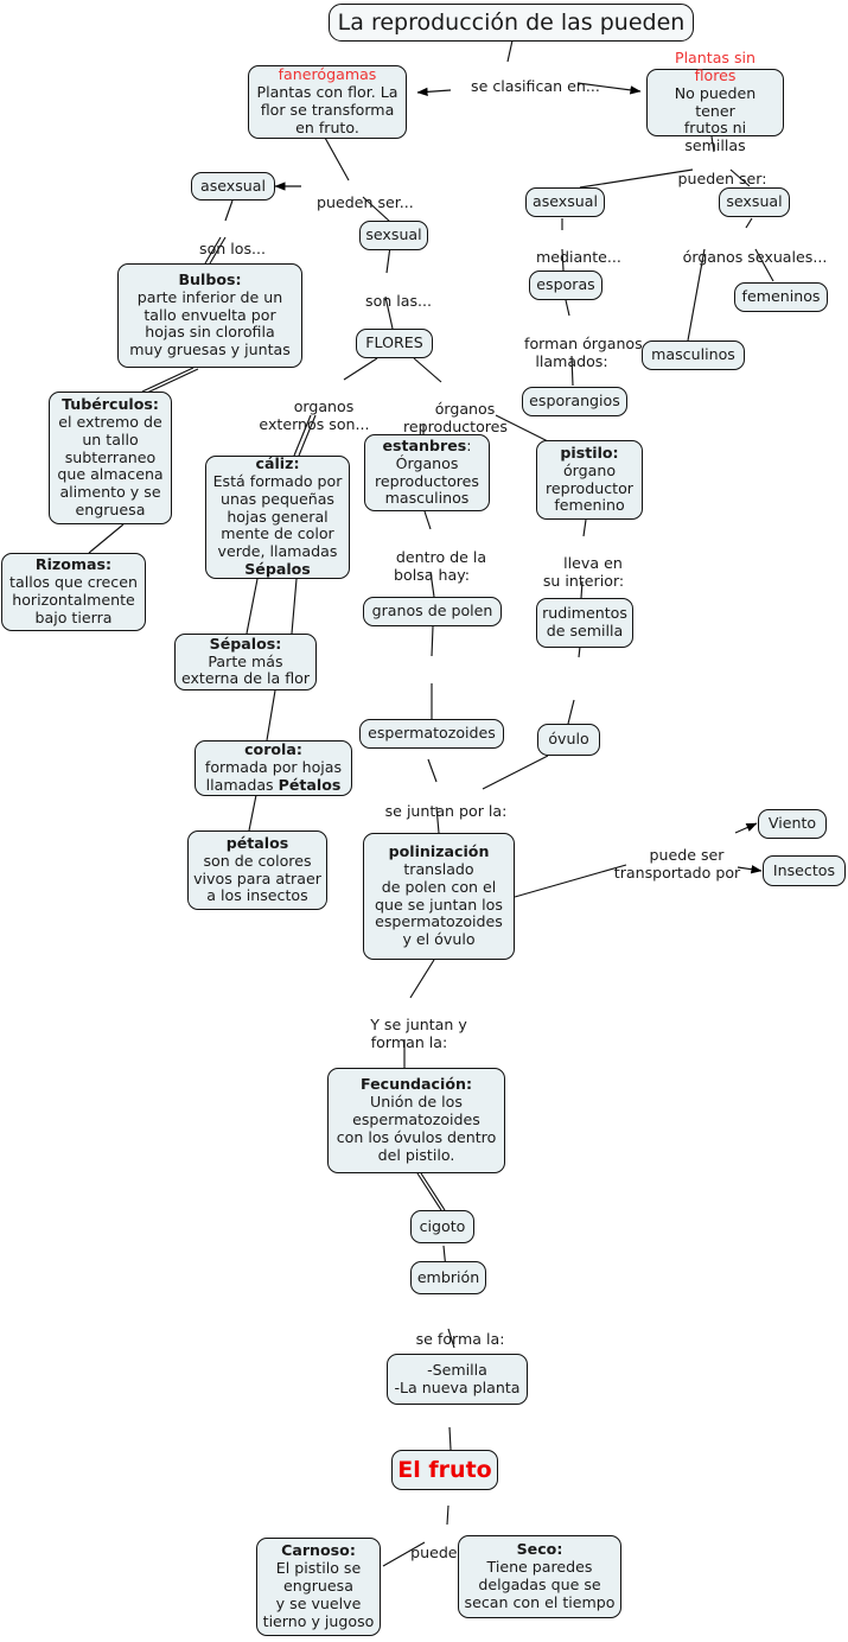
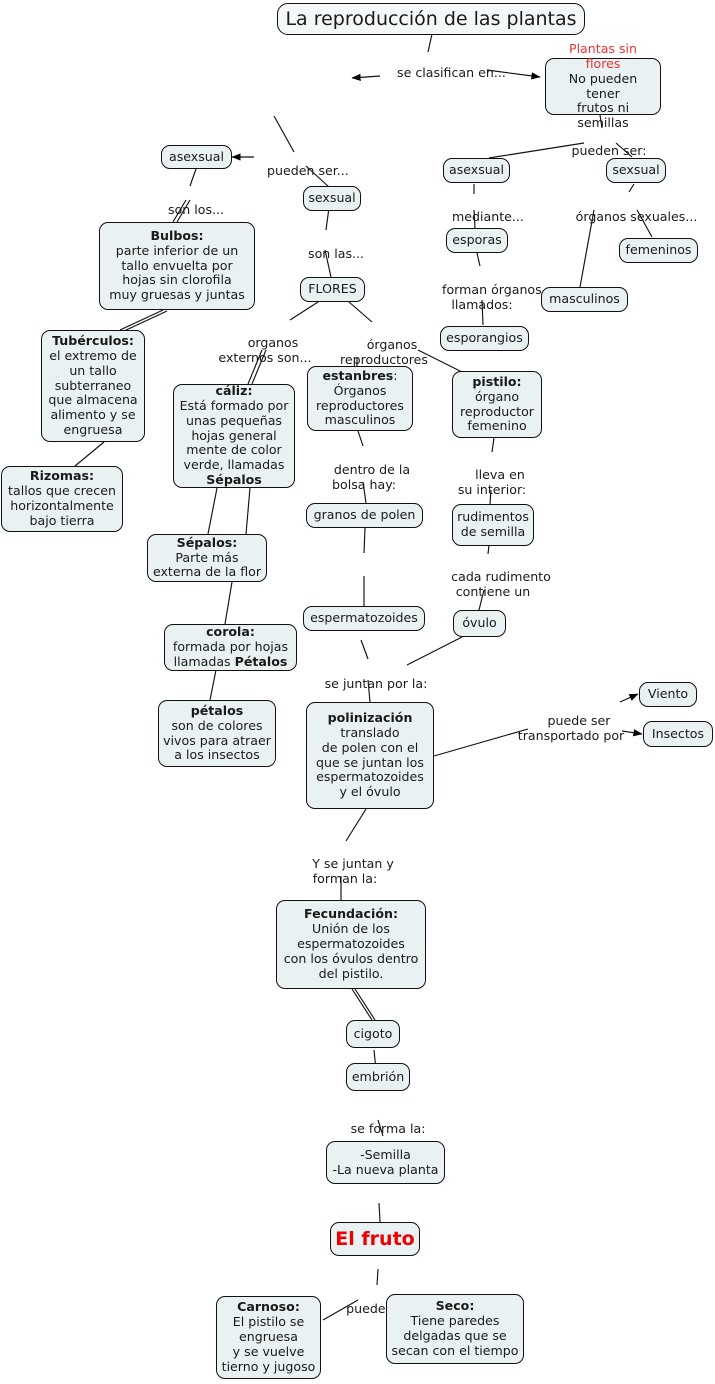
- La reproducción de las pueden
+ La reproducción de las plantas
- fanerógamas
- Plantas con flor. La
- flor se transforma
- en fruto.
  Plantas sin flores
  No pueden tener
  frutos ni semillas
  asexsual
  sexsual
  FLORES
  asexsual
  sexsual
  esporas
  esporangios
  masculinos
  femeninos
  Bulbos:
  parte inferior de un
  tallo envuelta por
  hojas sin clorofila
  muy gruesas y juntas
  Tubérculos:
  el extremo de
  un tallo
  subterraneo
  que almacena
  alimento y se
  engruesa
  Rizomas:
  tallos que crecen
  horizontalmente
  bajo tierra
  cáliz:
  Está formado por
  unas pequeñas
  hojas general
  mente de color
  verde, llamadas
  Sépalos
  Sépalos:
  Parte más
  externa de la flor
  corola:
  formada por hojas
  llamadas Pétalos
  pétalos
  son de colores
  vivos para atraer
  a los insectos
  estanbres:
  Órganos
  reproductores
  masculinos
  pistilo:
  órgano
  reproductor
  femenino
  granos de polen
  espermatozoides
  rudimentos
  de semilla
  óvulo
  polinización
  translado
  de polen con el
  que se juntan los
  espermatozoides
  y el óvulo
  Viento
  Insectos
  Fecundación:
  Unión de los
  espermatozoides
  con los óvulos dentro
  del pistilo.
  cigoto
  embrión
  -Semilla
  -La nueva planta
  El fruto
  Carnoso:
  El pistilo se
  engruesa
  y se vuelve
  tierno y jugoso
  Seco:
  Tiene paredes
  delgadas que se
  secan con el tiempo
  se clasifican en...
  pueden ser...
  son los...
  son las...
  pueden ser:
  mediante...
  órganos sexuales...
  forman órganos
  llamados:
  organos
  externos son...
  órganos
  reproductores
  dentro de la
  bolsa hay:
  lleva en
  su interior:
+ cada rudimento
+ contiene un
  se juntan por la:
  puede ser
  transportado por
  Y se juntan y
  forman la:
  se forma la:
